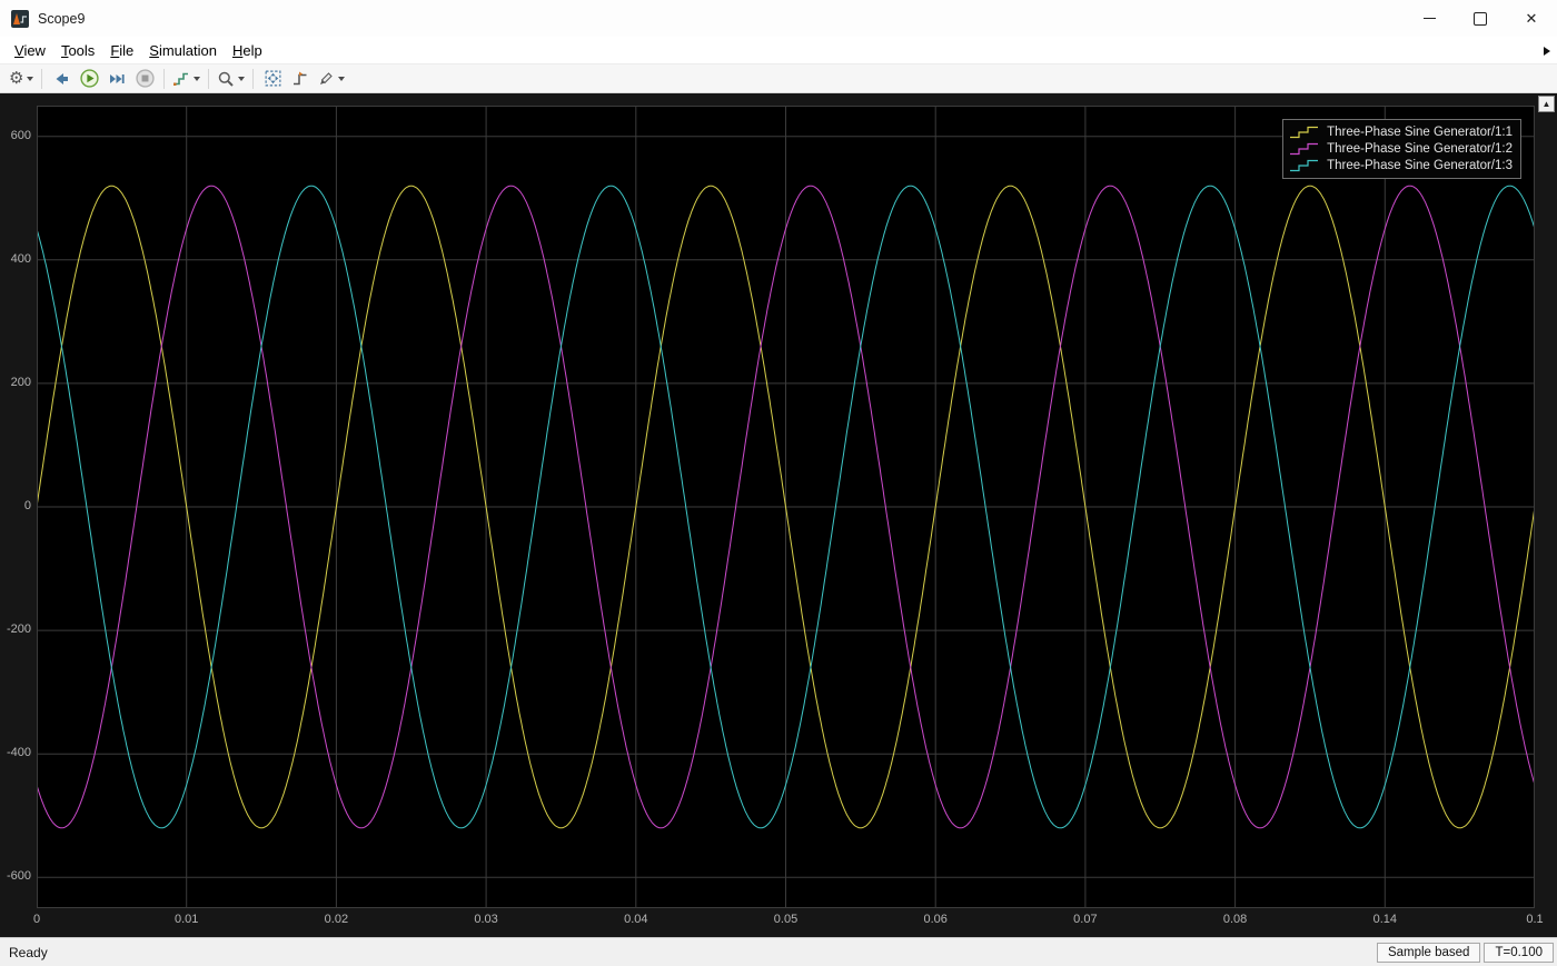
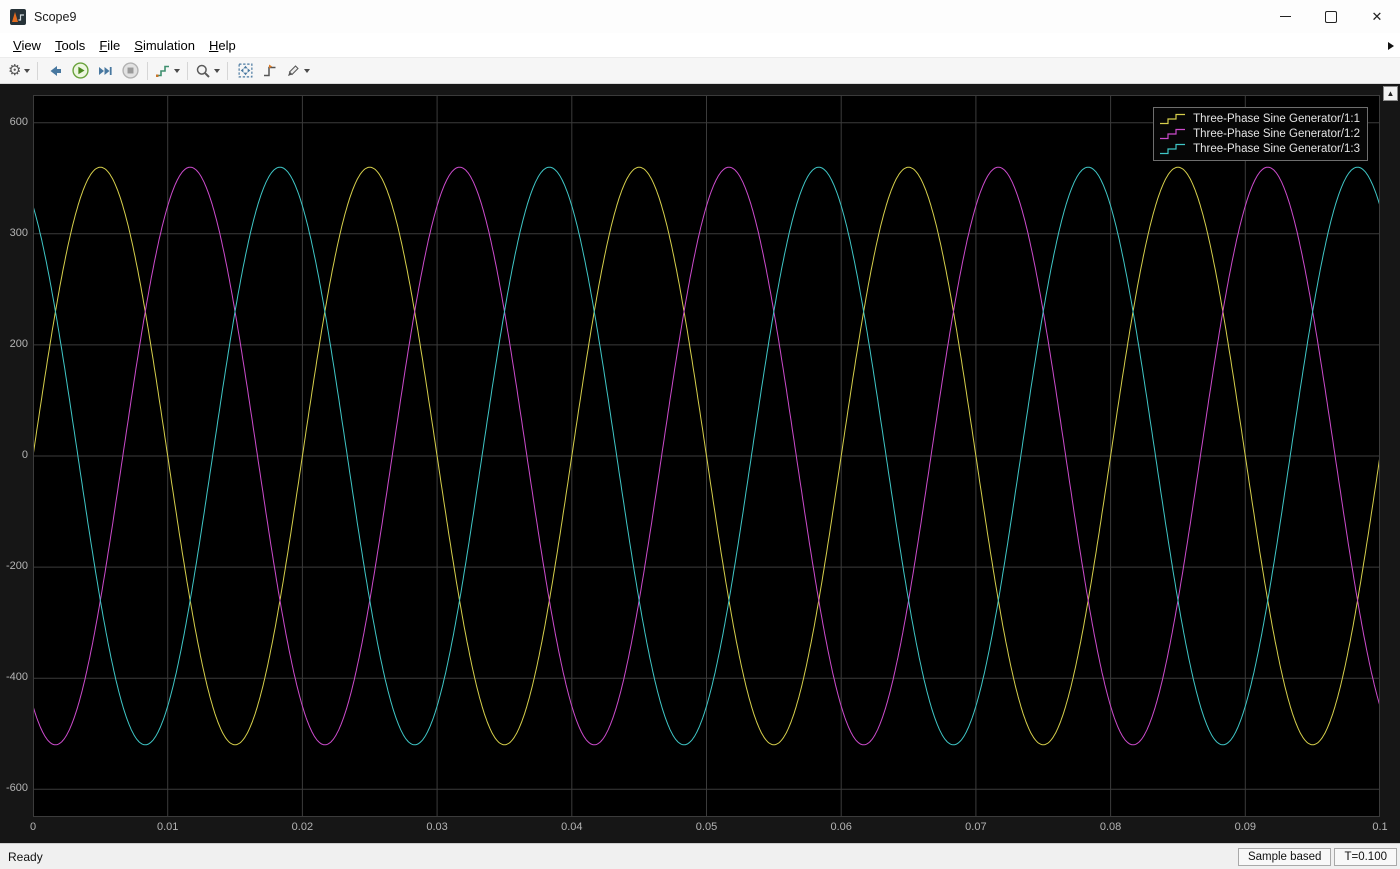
  Scope9
  ✕
  View
  Tools
  File
  Simulation
  Help
  ⚙
  0
  0.01
  0.02
  0.03
  0.04
  0.05
  0.06
  0.07
  0.08
- 0.14
+ 0.09
  0.1
  -600
  -400
  -200
  0
  200
- 400
+ 300
  600
  Three-Phase Sine Generator/1:1
  Three-Phase Sine Generator/1:2
  Three-Phase Sine Generator/1:3
  ▲
  Ready
  Sample based
  T=0.100
